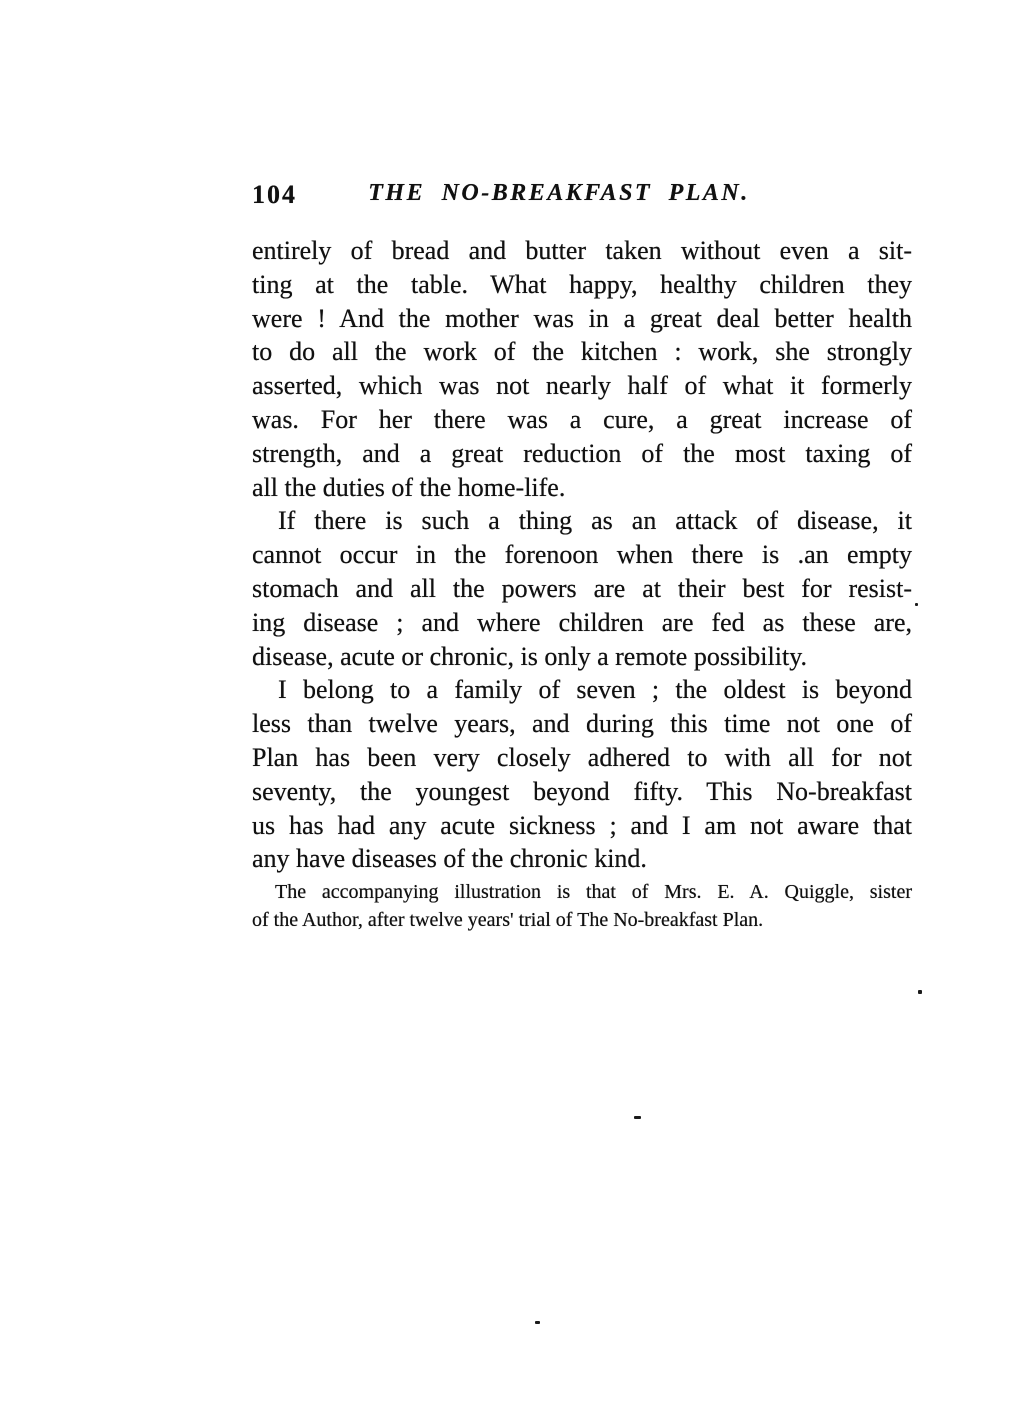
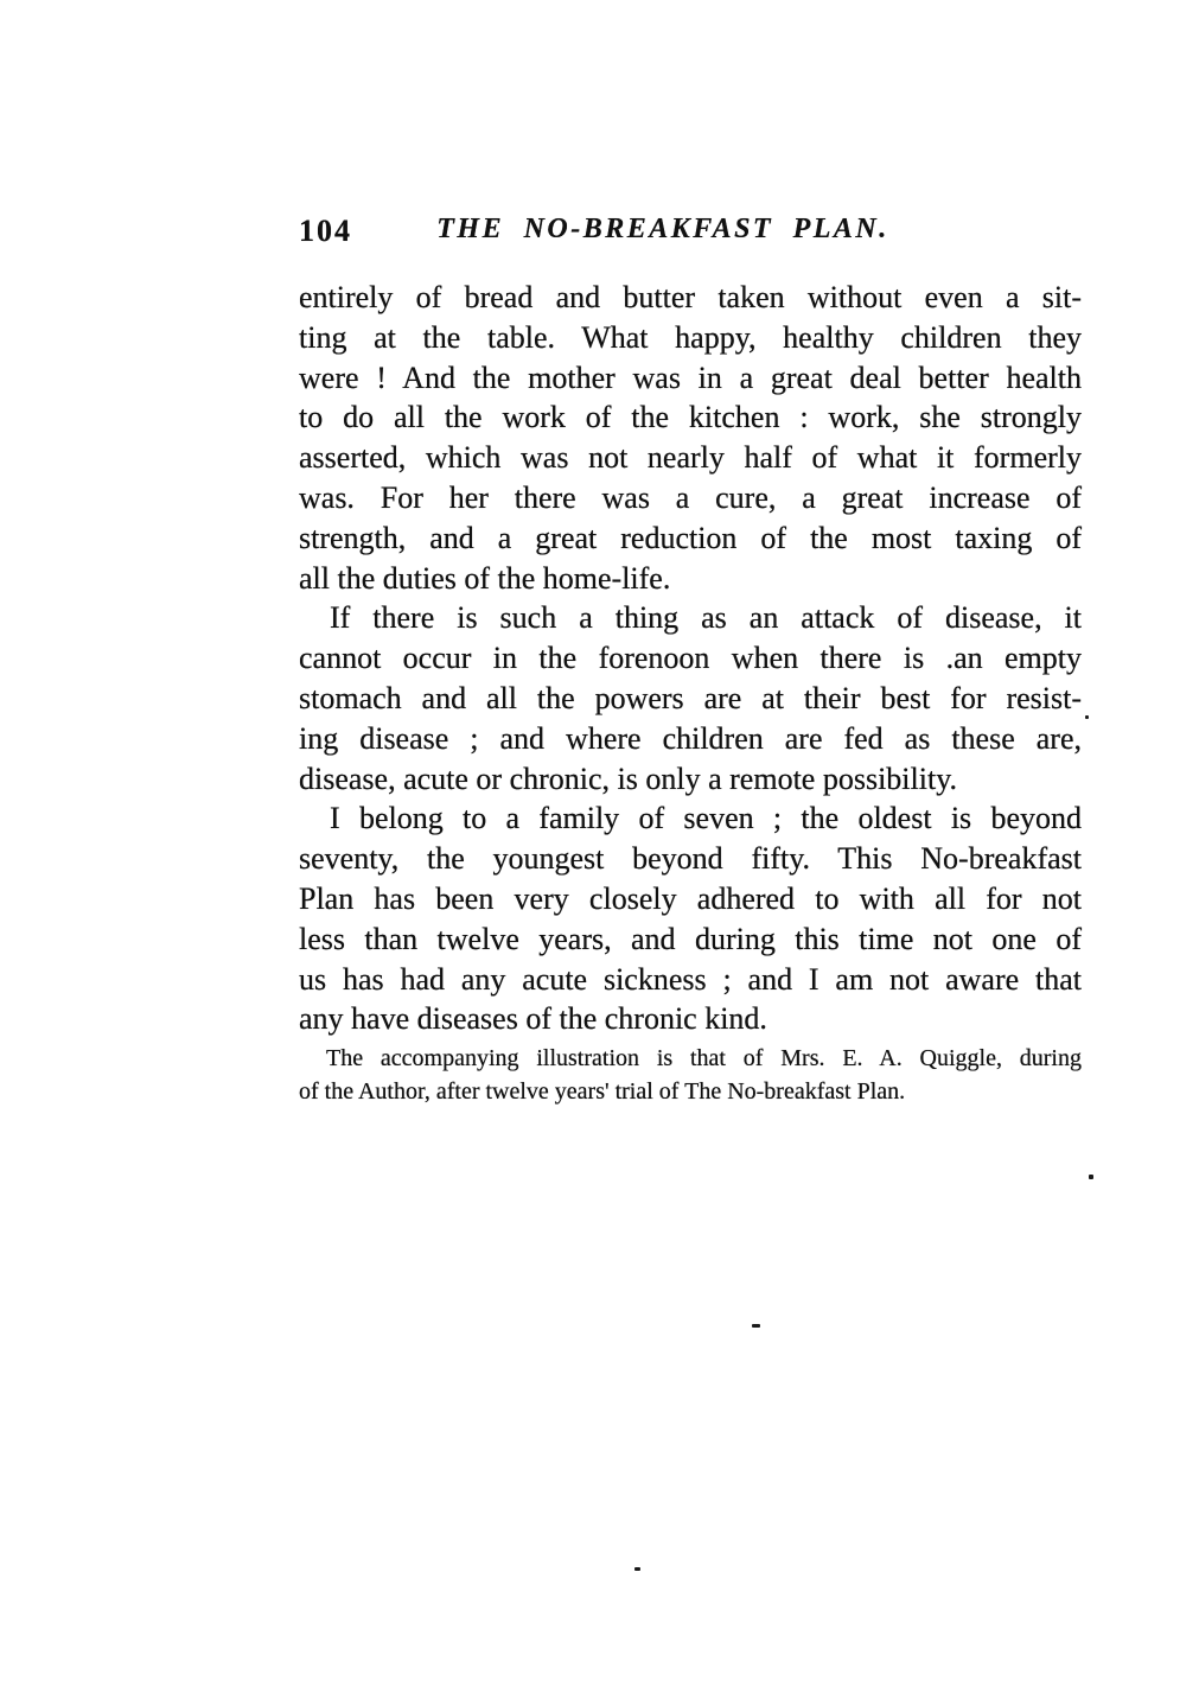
  104
  THE NO-BREAKFAST PLAN.
  entirely of bread and butter taken without even a sit-
  ting at the table. What happy, healthy children they
  were ! And the mother was in a great deal better health
  to do all the work of the kitchen : work, she strongly
  asserted, which was not nearly half of what it formerly
  was. For her there was a cure, a great increase of
  strength, and a great reduction of the most taxing of
  all the duties of the home-life.
  If there is such a thing as an attack of disease, it
  cannot occur in the forenoon when there is .an empty
  stomach and all the powers are at their best for resist-
  ing disease ; and where children are fed as these are,
  disease, acute or chronic, is only a remote possibility.
  I belong to a family of seven ; the oldest is beyond
- less than twelve years, and during this time not one of
+ seventy, the youngest beyond fifty. This No-breakfast
  Plan has been very closely adhered to with all for not
- seventy, the youngest beyond fifty. This No-breakfast
+ less than twelve years, and during this time not one of
  us has had any acute sickness ; and I am not aware that
  any have diseases of the chronic kind.
- The accompanying illustration is that of Mrs. E. A. Quiggle, sister
+ The accompanying illustration is that of Mrs. E. A. Quiggle, during
  of the Author, after twelve years' trial of The No-breakfast Plan.
